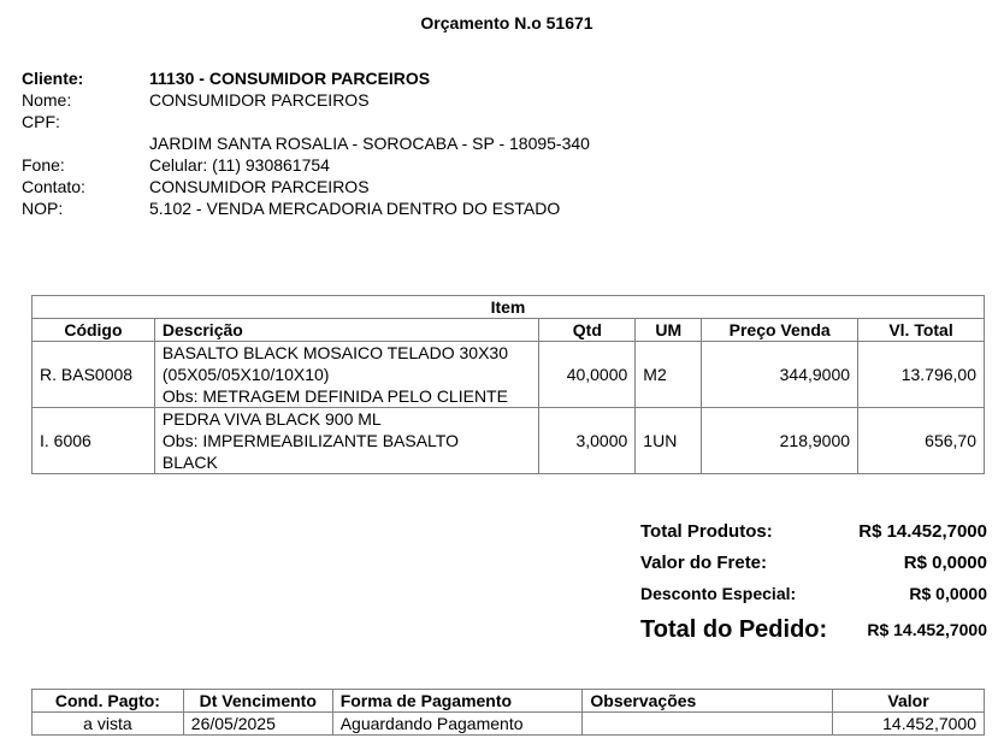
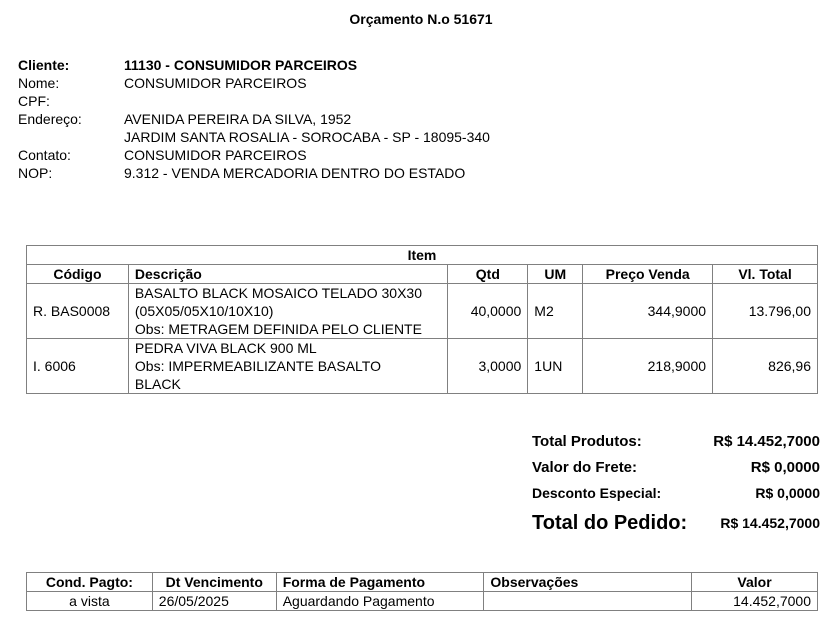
  Orçamento N.o 51671
  Cliente:
  11130 - CONSUMIDOR PARCEIROS
  Nome:
  CONSUMIDOR PARCEIROS
  CPF:
+ Endereço:
+ AVENIDA PEREIRA DA SILVA, 1952
  JARDIM SANTA ROSALIA - SOROCABA - SP - 18095-340
- Fone:
- Celular: (11) 930861754
  Contato:
  CONSUMIDOR PARCEIROS
  NOP:
- 5.102 - VENDA MERCADORIA DENTRO DO ESTADO
+ 9.312 - VENDA MERCADORIA DENTRO DO ESTADO
  Item
  Código	Descrição	Qtd	UM	Preço Venda	Vl. Total
  R. BAS0008	BASALTO BLACK MOSAICO TELADO 30X30 (05X05/05X10/10X10) Obs: METRAGEM DEFINIDA PELO CLIENTE	40,0000	M2	344,9000	13.796,00
- I. 6006	PEDRA VIVA BLACK 900 ML Obs: IMPERMEABILIZANTE BASALTO BLACK	3,0000	1UN	218,9000	656,70
+ I. 6006	PEDRA VIVA BLACK 900 ML Obs: IMPERMEABILIZANTE BASALTO BLACK	3,0000	1UN	218,9000	826,96
  Total Produtos:
  R$ 14.452,7000
  Valor do Frete:
  R$ 0,0000
  Desconto Especial:
  R$ 0,0000
  Total do Pedido:
  R$ 14.452,7000
  Cond. Pagto:	Dt Vencimento	Forma de Pagamento	Observações	Valor
  a vista	26/05/2025	Aguardando Pagamento		14.452,7000
